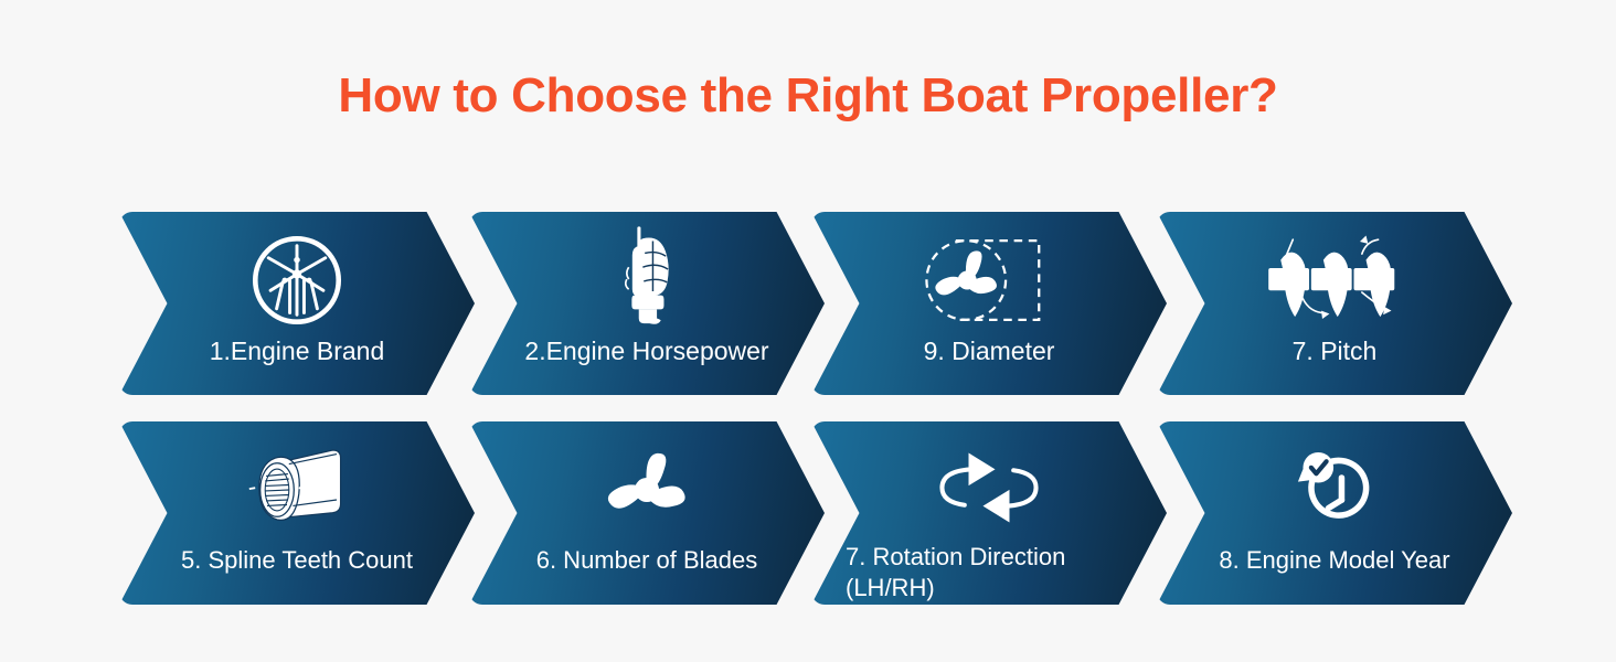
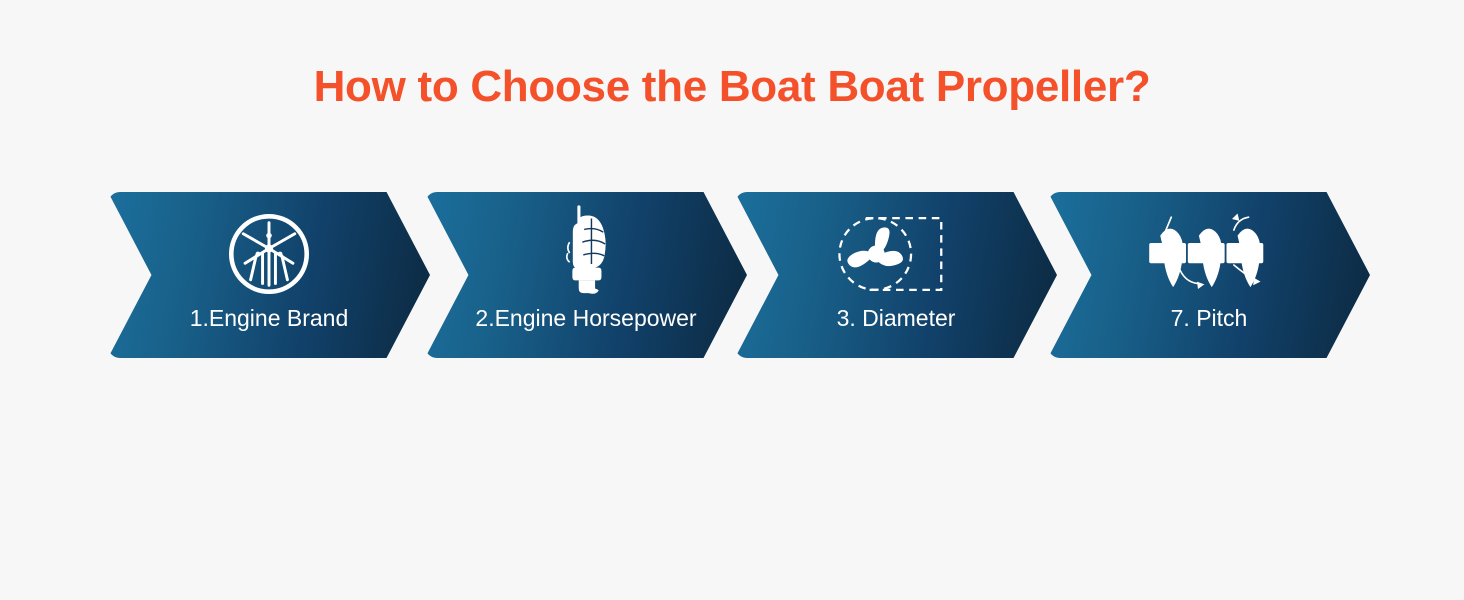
- How to Choose the Right Boat Propeller?
+ How to Choose the Boat Boat Propeller?
  1.Engine Brand
  2.Engine Horsepower
- 9. Diameter
+ 3. Diameter
  7. Pitch
- 5. Spline Teeth Count
- 6. Number of Blades
- 7. Rotation Direction
- (LH/RH)
- 8. Engine Model Year
